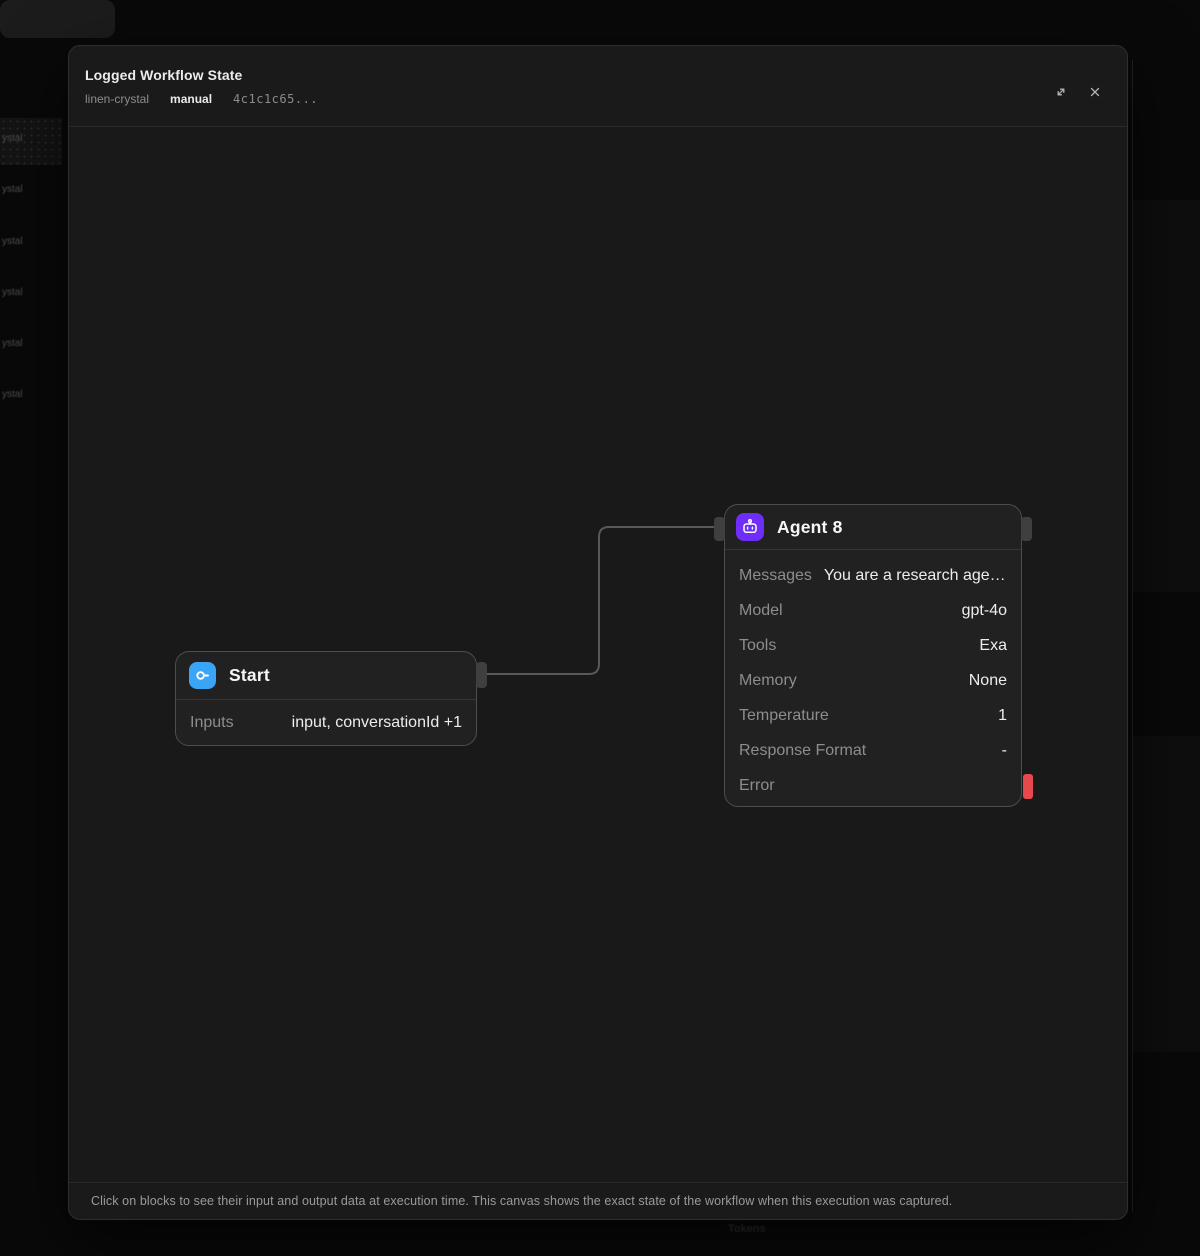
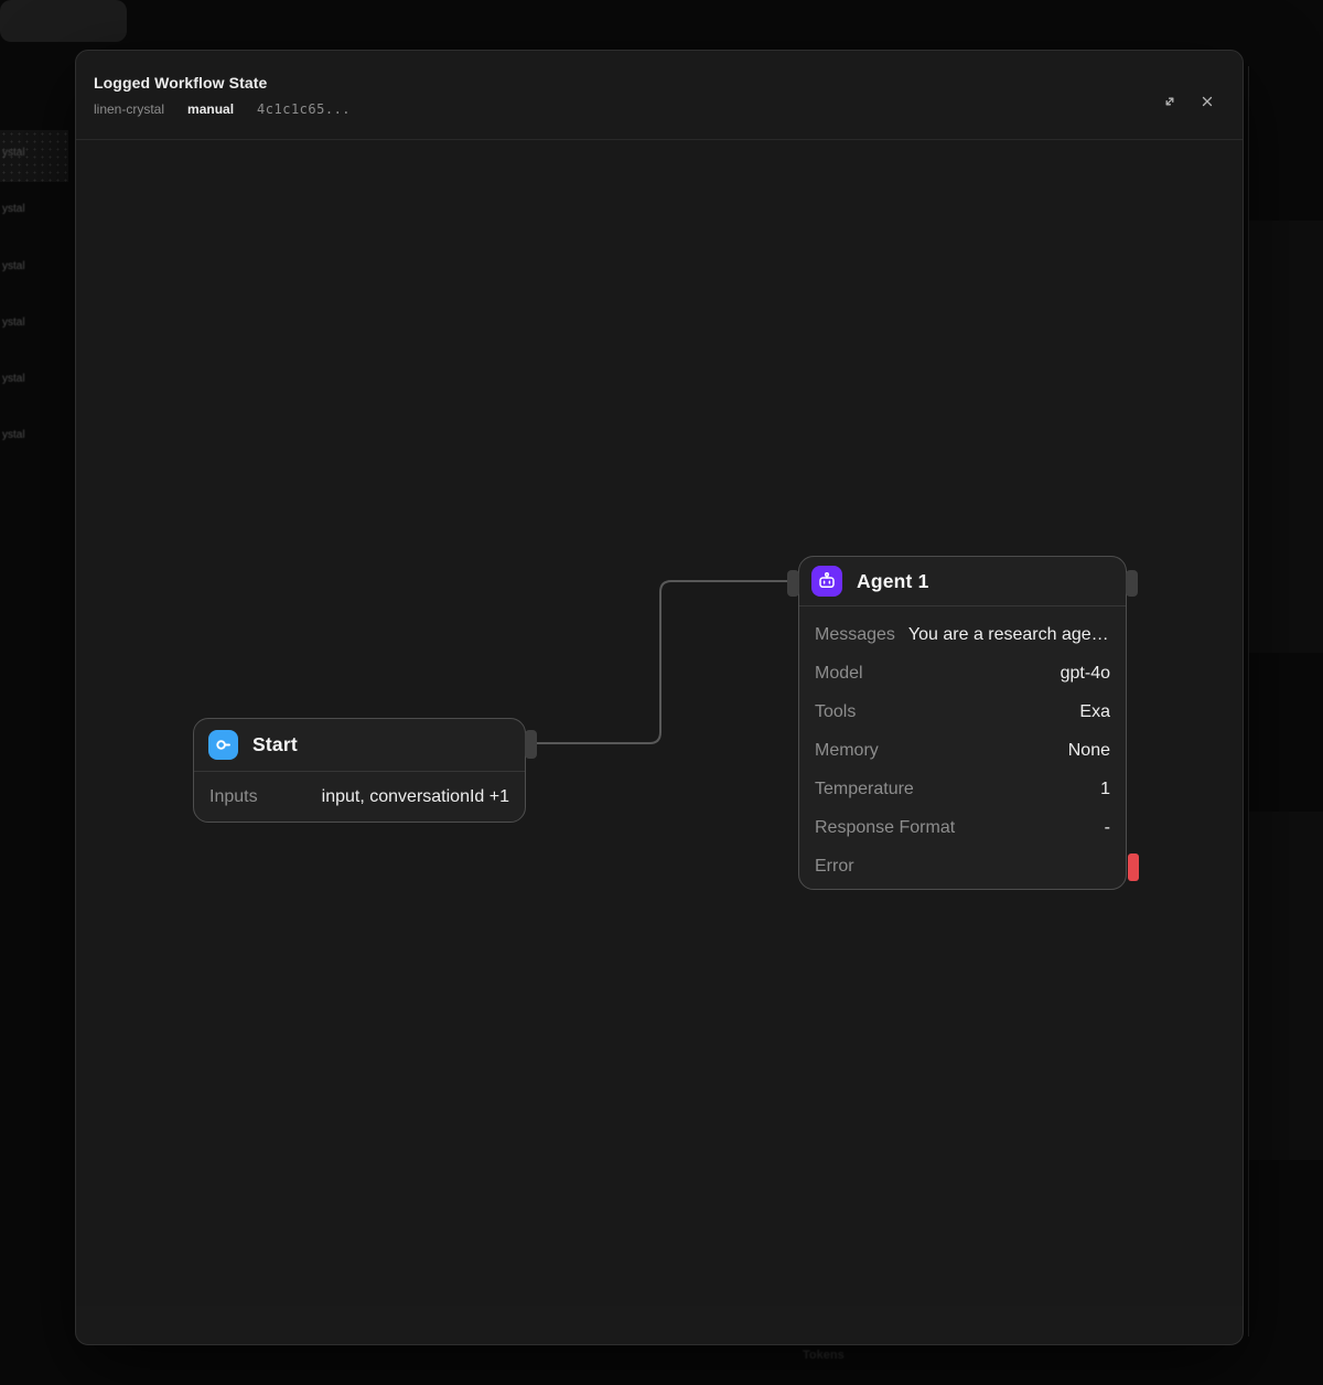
  ystal
  ystal
  ystal
  ystal
  ystal
  ystal
  Logged Workflow State
  linen-crystal
  manual
  4c1c1c65...
  Start
  Inputs
  input, conversationId +1
- Agent 8
+ Agent 1
  Messages
  You are a research agen..
  Model
  gpt-4o
  Tools
  Exa
  Memory
  None
  Temperature
  1
  Response Format
  -
  Error
- Click on blocks to see their input and output data at execution time. This canvas shows the exact state of the workflow when this execution was captured.
